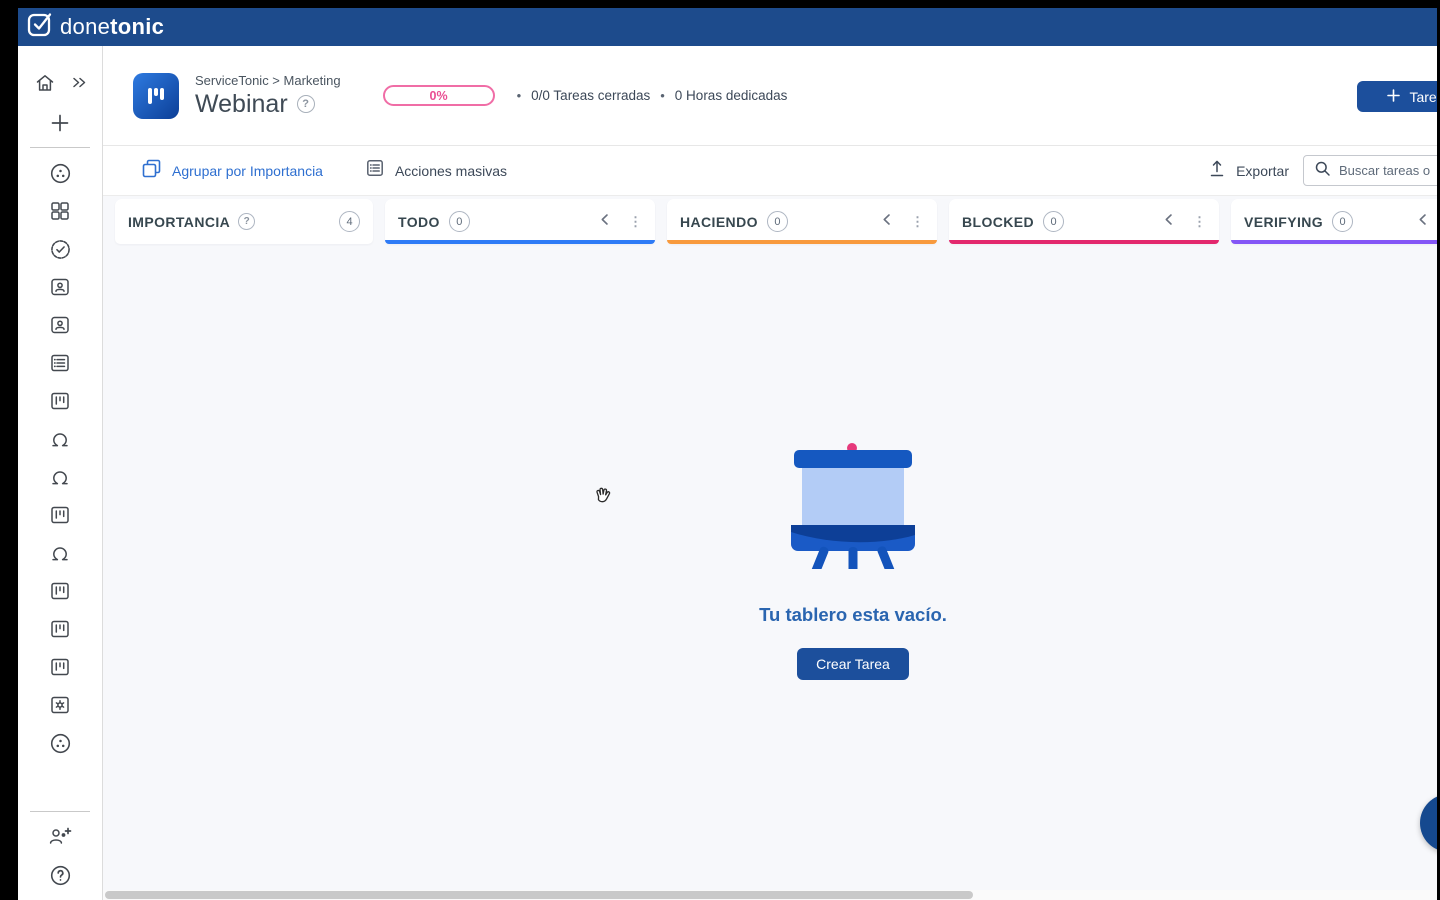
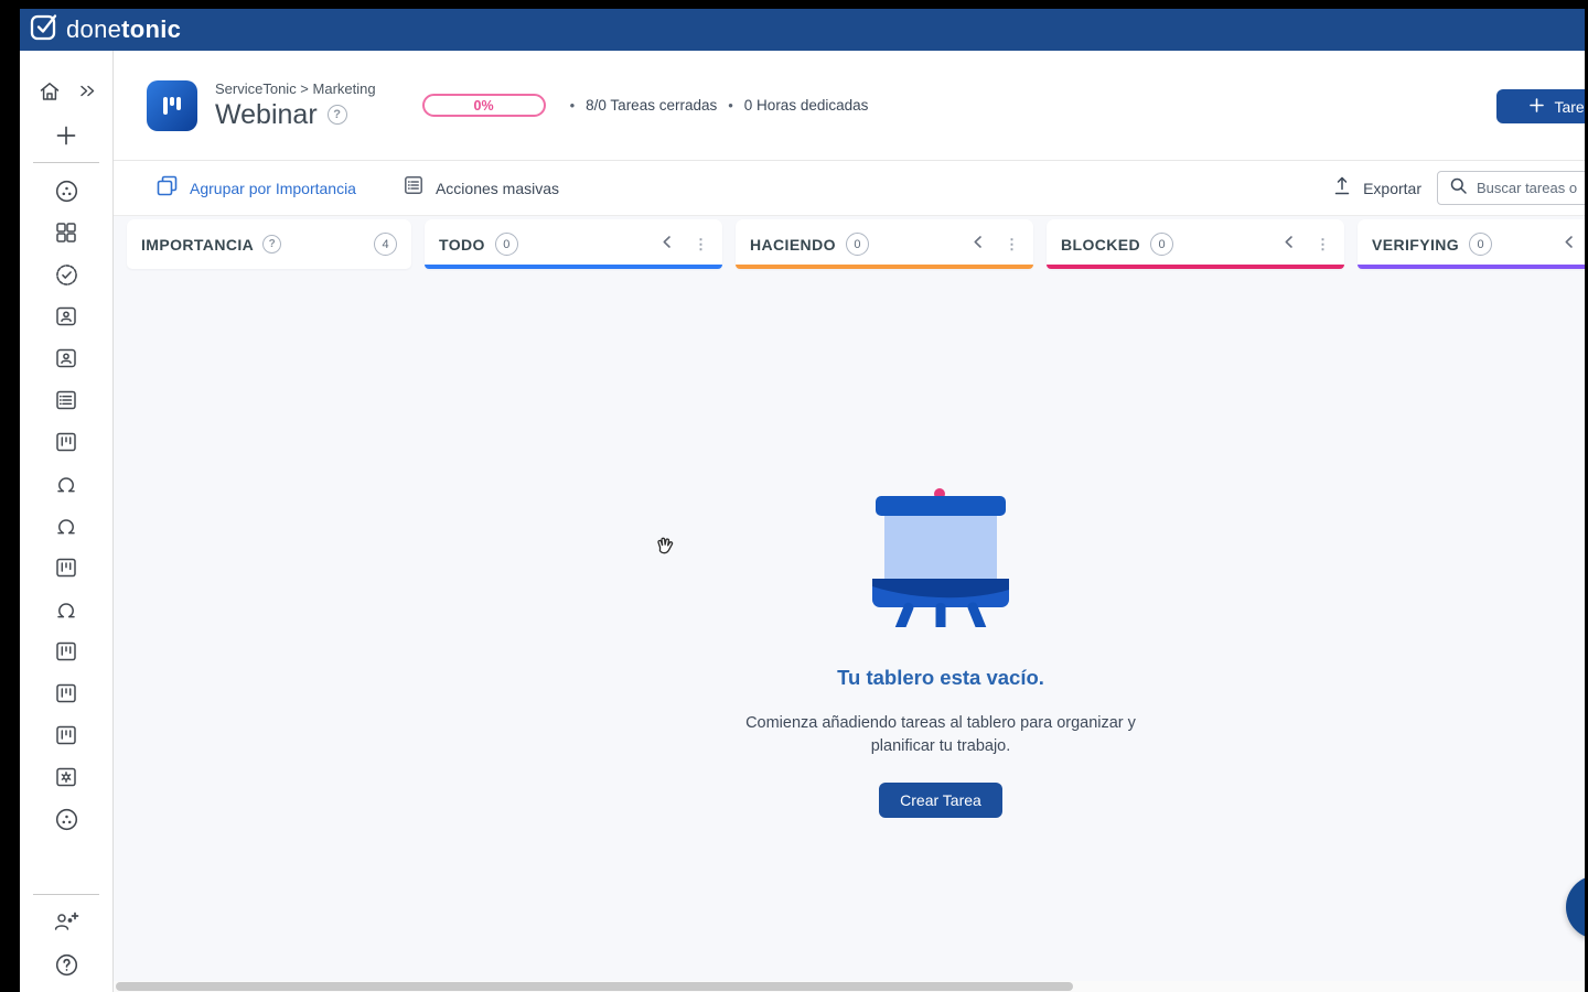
  donetonic
  ServiceTonic > Marketing
  Webinar
  ?
  0%
  •
- 0/0 Tareas cerradas
+ 8/0 Tareas cerradas
  •
  0 Horas dedicadas
  Tare
  Agrupar por Importancia
  Acciones masivas
  Exportar
  Buscar tareas o
  IMPORTANCIA
  ?
  4
  TODO
  0
  ⋮
  HACIENDO
  0
  ⋮
  BLOCKED
  0
  ⋮
  VERIFYING
  0
  Tu tablero esta vacío.
+ Comienza añadiendo tareas al tablero para organizar y
+ planificar tu trabajo.
  Crear Tarea
